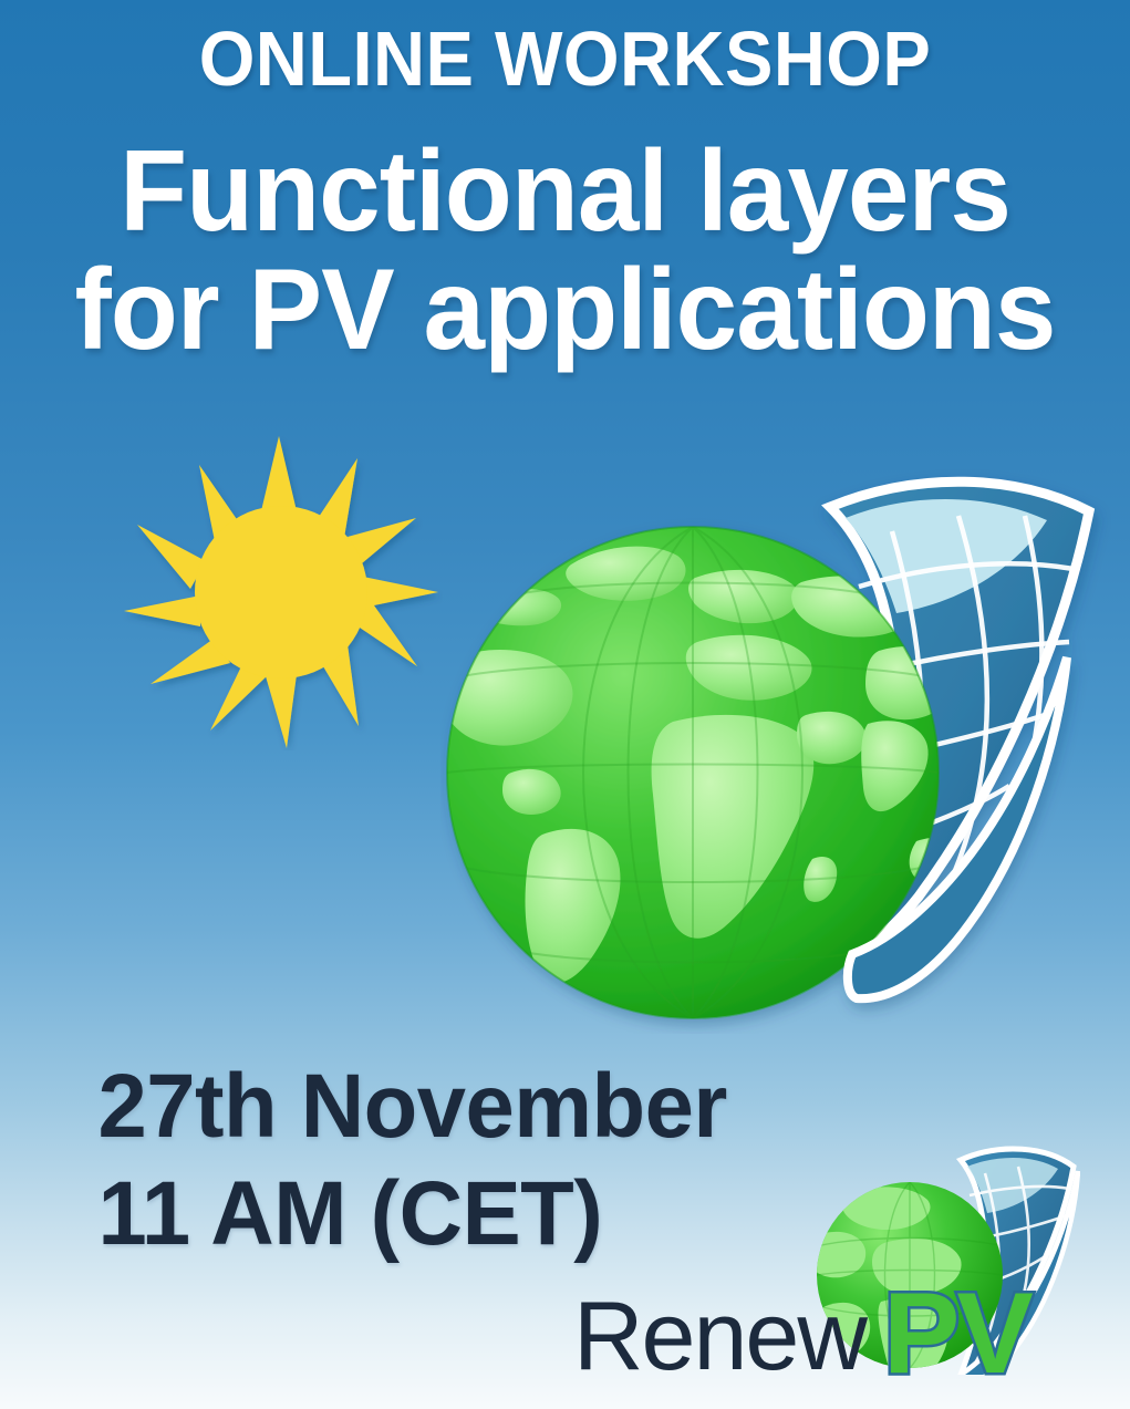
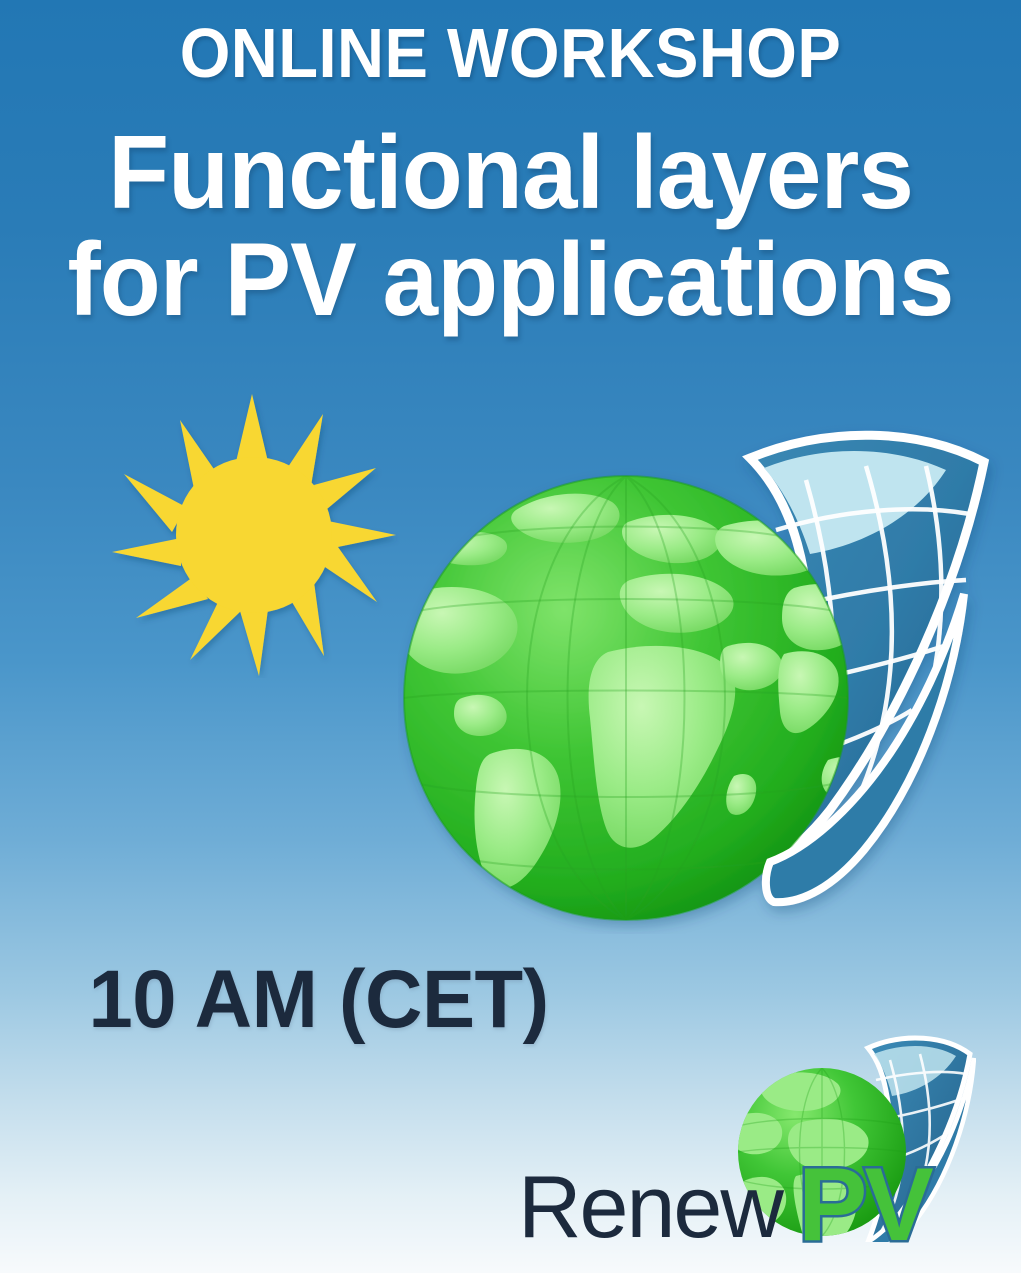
  ONLINE WORKSHOP
  Functional layers
  for PV applications
- 27th November
- 11 AM (CET)
+ 10 AM (CET)
  Renew
  PV
